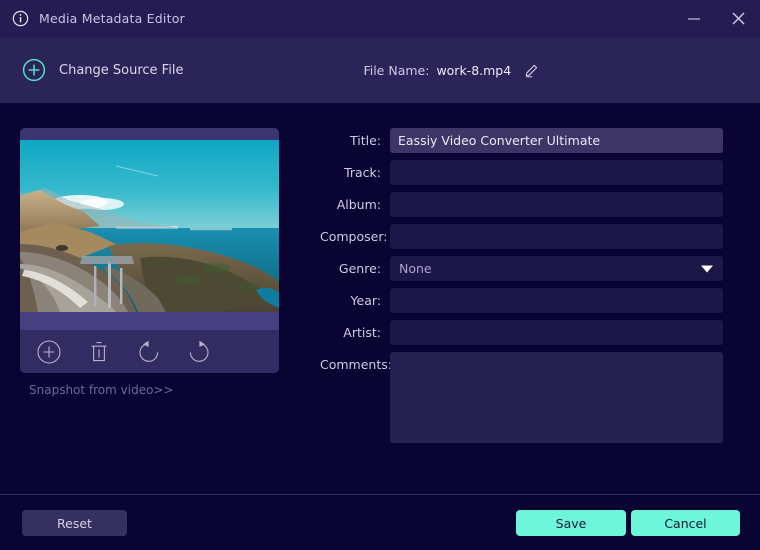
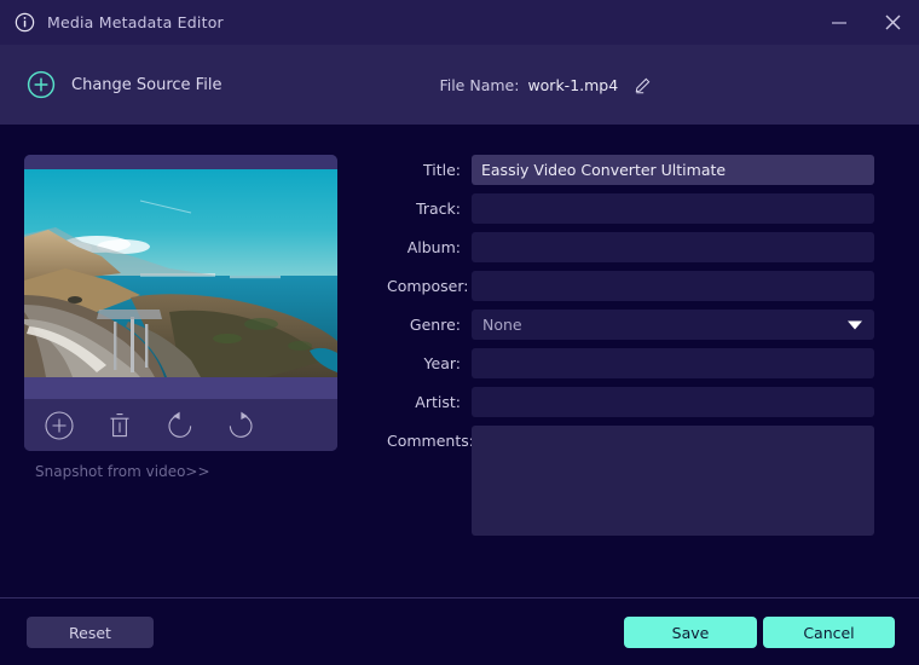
  Media Metadata Editor
  Change Source File
  File Name:
- work-8.mp4
+ work-1.mp4
  Snapshot from video>>
  Title:
  Eassiy Video Converter Ultimate
  Track:
  Album:
  Composer:
  Genre:
  None
  Year:
  Artist:
  Comments
  Reset
  Save
  Cancel
